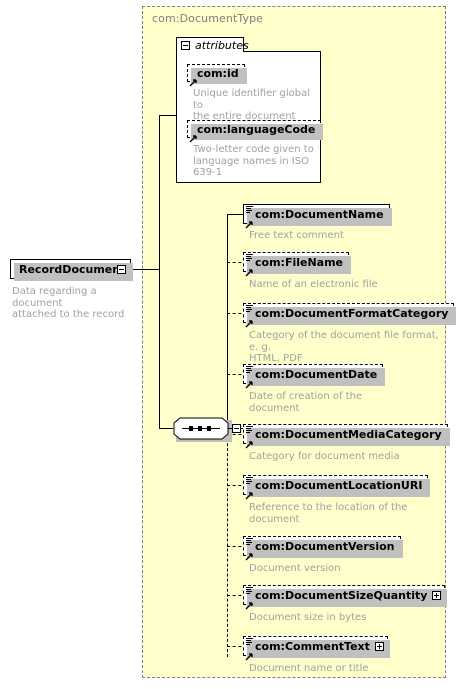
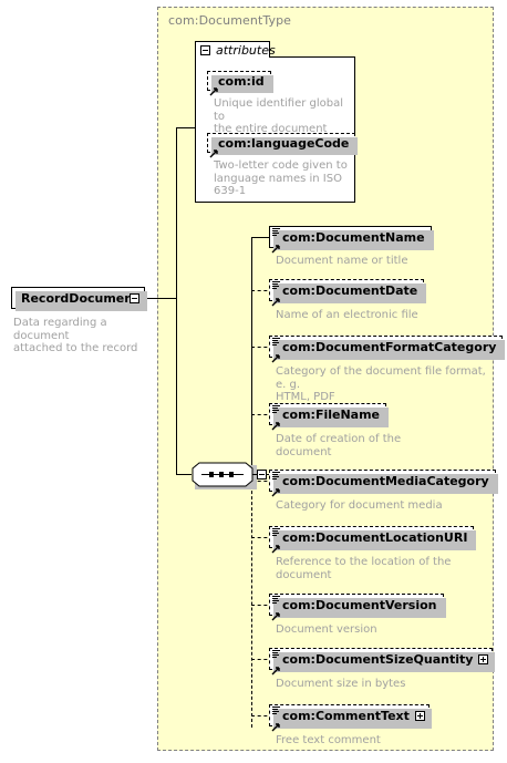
  com:DocumentType
  attributes
  com:id
  Unique identifier global to
  the entire document
  com:languageCode
  Two-letter code given to
  language names in ISO
  639-1
  RecordDocume
  Data regarding a document
  attached to the record
  com:DocumentName
- Free text comment
+ Document name or title
- com:FileName
+ com:DocumentDate
  Name of an electronic file
  com:DocumentFormatCategory
  Category of the document file format, e. g.
  HTML, PDF
- com:DocumentDate
+ com:FileName
  Date of creation of the
  document
  com:DocumentMediaCategory
  Category for document media
  com:DocumentLocationURI
  Reference to the location of the
  document
  com:DocumentVersion
  Document version
  com:DocumentSizeQuantity
  Document size in bytes
  com:CommentText
- Document name or title
+ Free text comment
